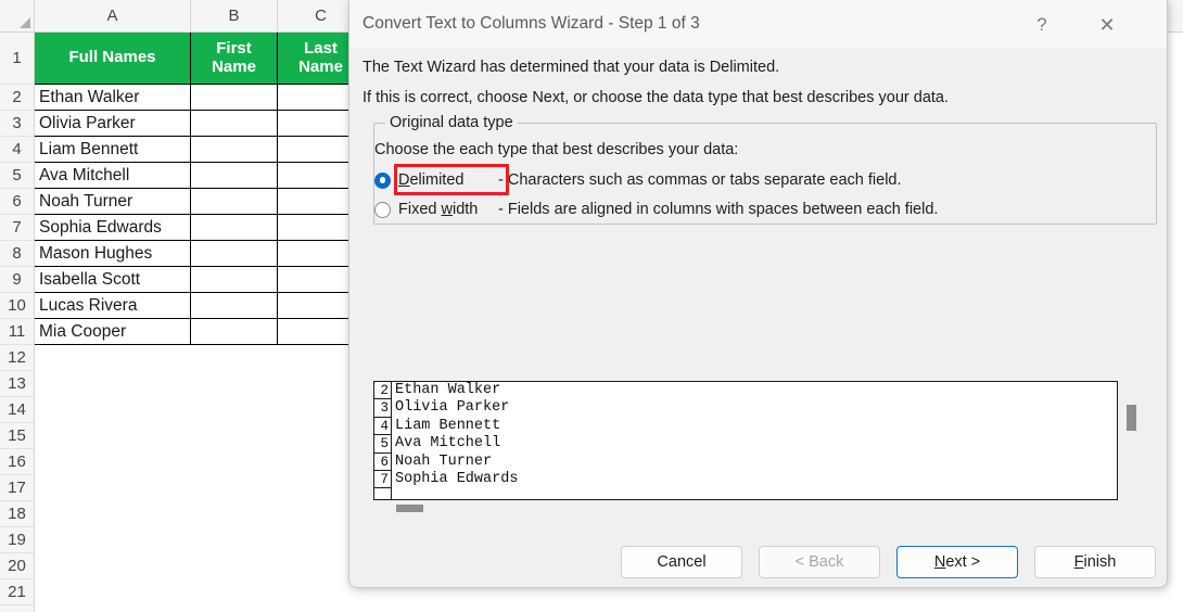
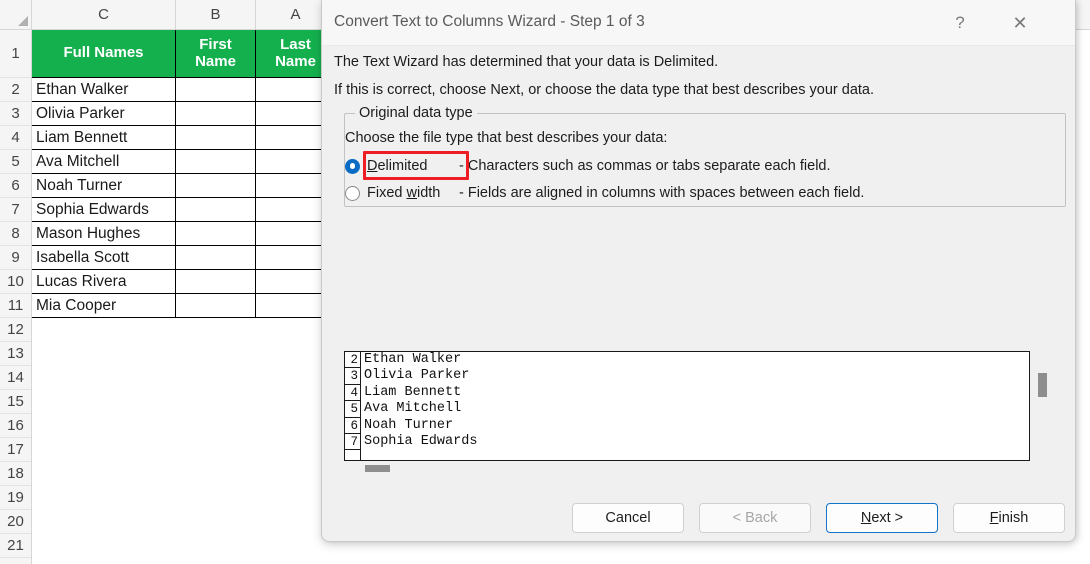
- A
+ C
  B
- C
+ A
  1
  2
  3
  4
  5
  6
  7
  8
  9
  10
  11
  12
  13
  14
  15
  16
  17
  18
  19
  20
  21
  Full Names
  First
  Name
  Last
  Name
  Ethan Walker
  Olivia Parker
  Liam Bennett
  Ava Mitchell
  Noah Turner
  Sophia Edwards
  Mason Hughes
  Isabella Scott
  Lucas Rivera
  Mia Cooper
  Convert Text to Columns Wizard - Step 1 of 3
  ?
  ✕
  The Text Wizard has determined that your data is Delimited.
  If this is correct, choose Next, or choose the data type that best describes your data.
  Original data type
- Choose the each type that best describes your data:
+ Choose the file type that best describes your data:
  Delimited
  - Characters such as commas or tabs separate each field.
  Fixed width
  - Fields are aligned in columns with spaces between each field.
  2
  Ethan Walker
  3
  Olivia Parker
  4
  Liam Bennett
  5
  Ava Mitchell
  6
  Noah Turner
  7
  Sophia Edwards
  Cancel
  < Back
  N
  ext >
  F
  inish
